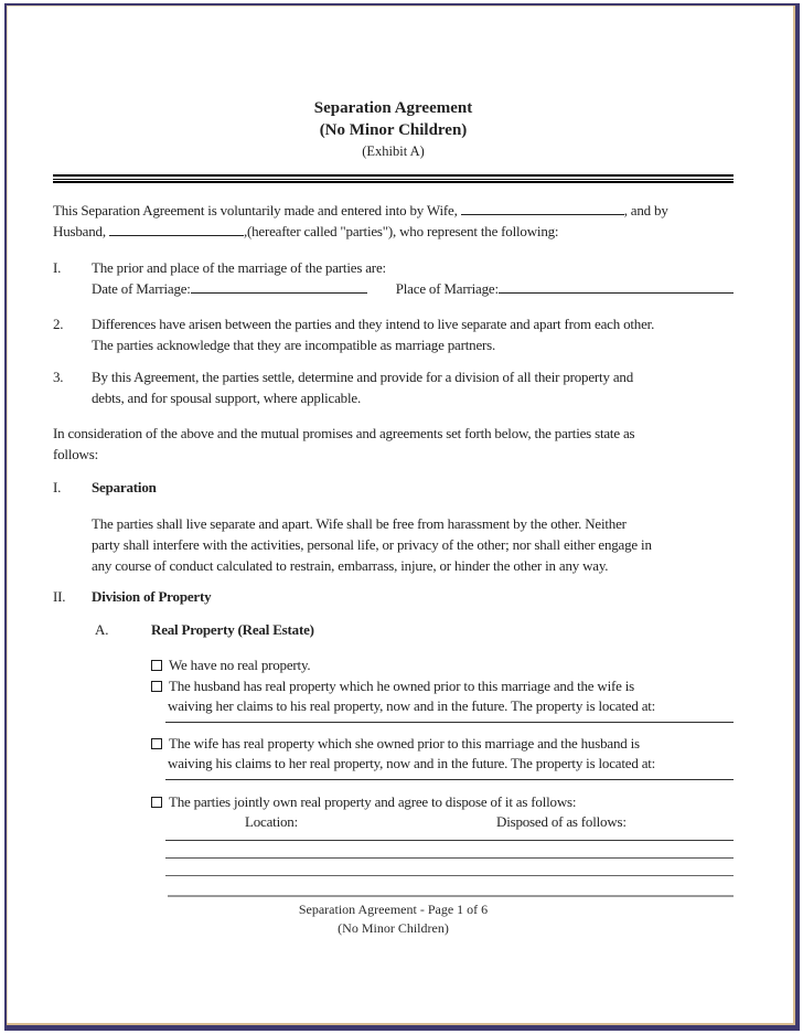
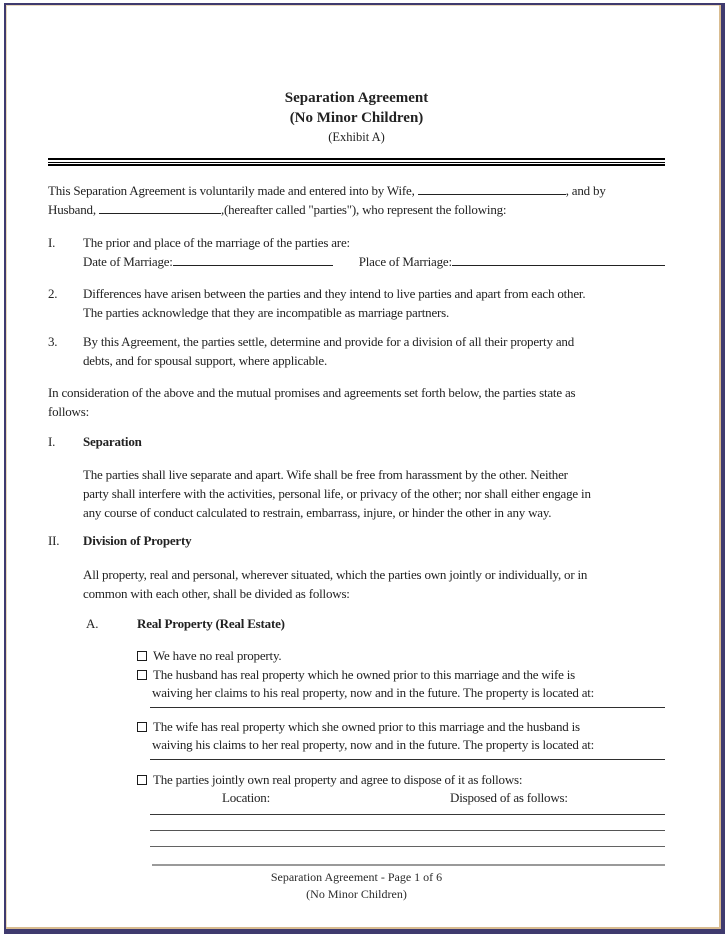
  Separation Agreement
  (No Minor Children)
  (Exhibit A)
  This Separation Agreement is voluntarily made and entered into by Wife, , and by
  Husband, ,(hereafter called "parties"), who represent the following:
  I.
  The prior and place of the marriage of the parties are:
  Date of Marriage:
  Place of Marriage:
  2.
- Differences have arisen between the parties and they intend to live separate and apart from each other.
+ Differences have arisen between the parties and they intend to live parties and apart from each other.
  The parties acknowledge that they are incompatible as marriage partners.
  3.
  By this Agreement, the parties settle, determine and provide for a division of all their property and
  debts, and for spousal support, where applicable.
  In consideration of the above and the mutual promises and agreements set forth below, the parties state as
  follows:
  I.
  Separation
  The parties shall live separate and apart. Wife shall be free from harassment by the other. Neither
  party shall interfere with the activities, personal life, or privacy of the other; nor shall either engage in
  any course of conduct calculated to restrain, embarrass, injure, or hinder the other in any way.
  II.
  Division of Property
+ All property, real and personal, wherever situated, which the parties own jointly or individually, or in
+ common with each other, shall be divided as follows:
  A.
  Real Property (Real Estate)
  We have no real property.
  The husband has real property which he owned prior to this marriage and the wife is
  waiving her claims to his real property, now and in the future. The property is located at:
  The wife has real property which she owned prior to this marriage and the husband is
  waiving his claims to her real property, now and in the future. The property is located at:
  The parties jointly own real property and agree to dispose of it as follows:
  Location:
  Disposed of as follows:
  Separation Agreement - Page 1 of 6
  (No Minor Children)
